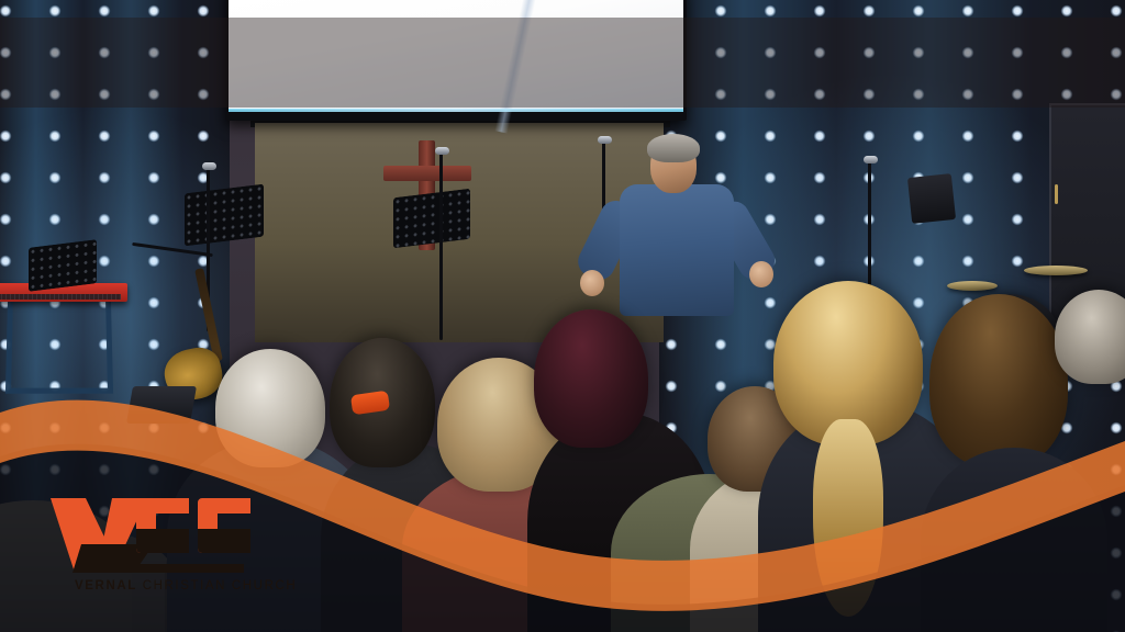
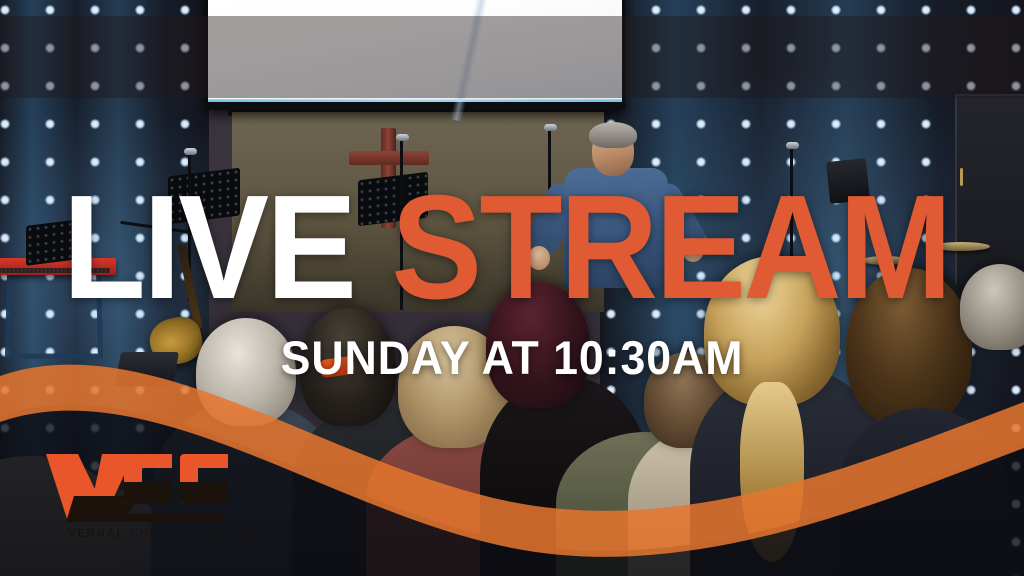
+ LIVE STREAM
+ SUNDAY AT 10:30AM
